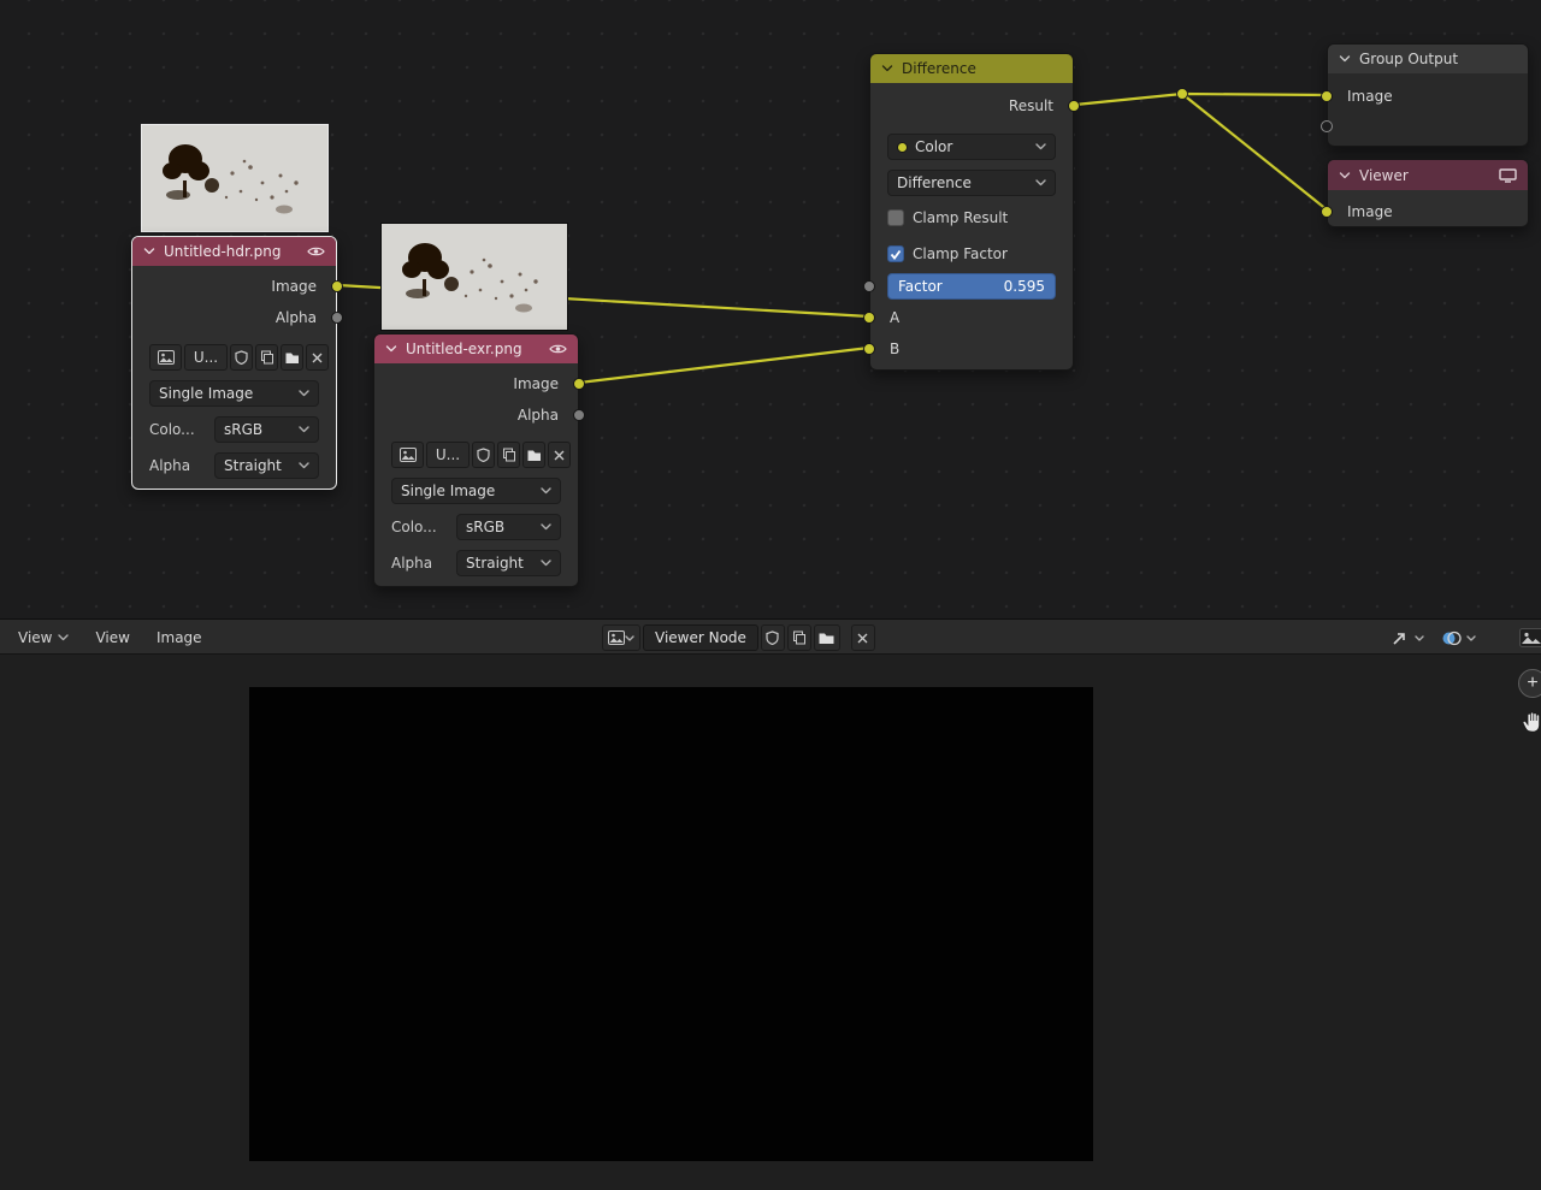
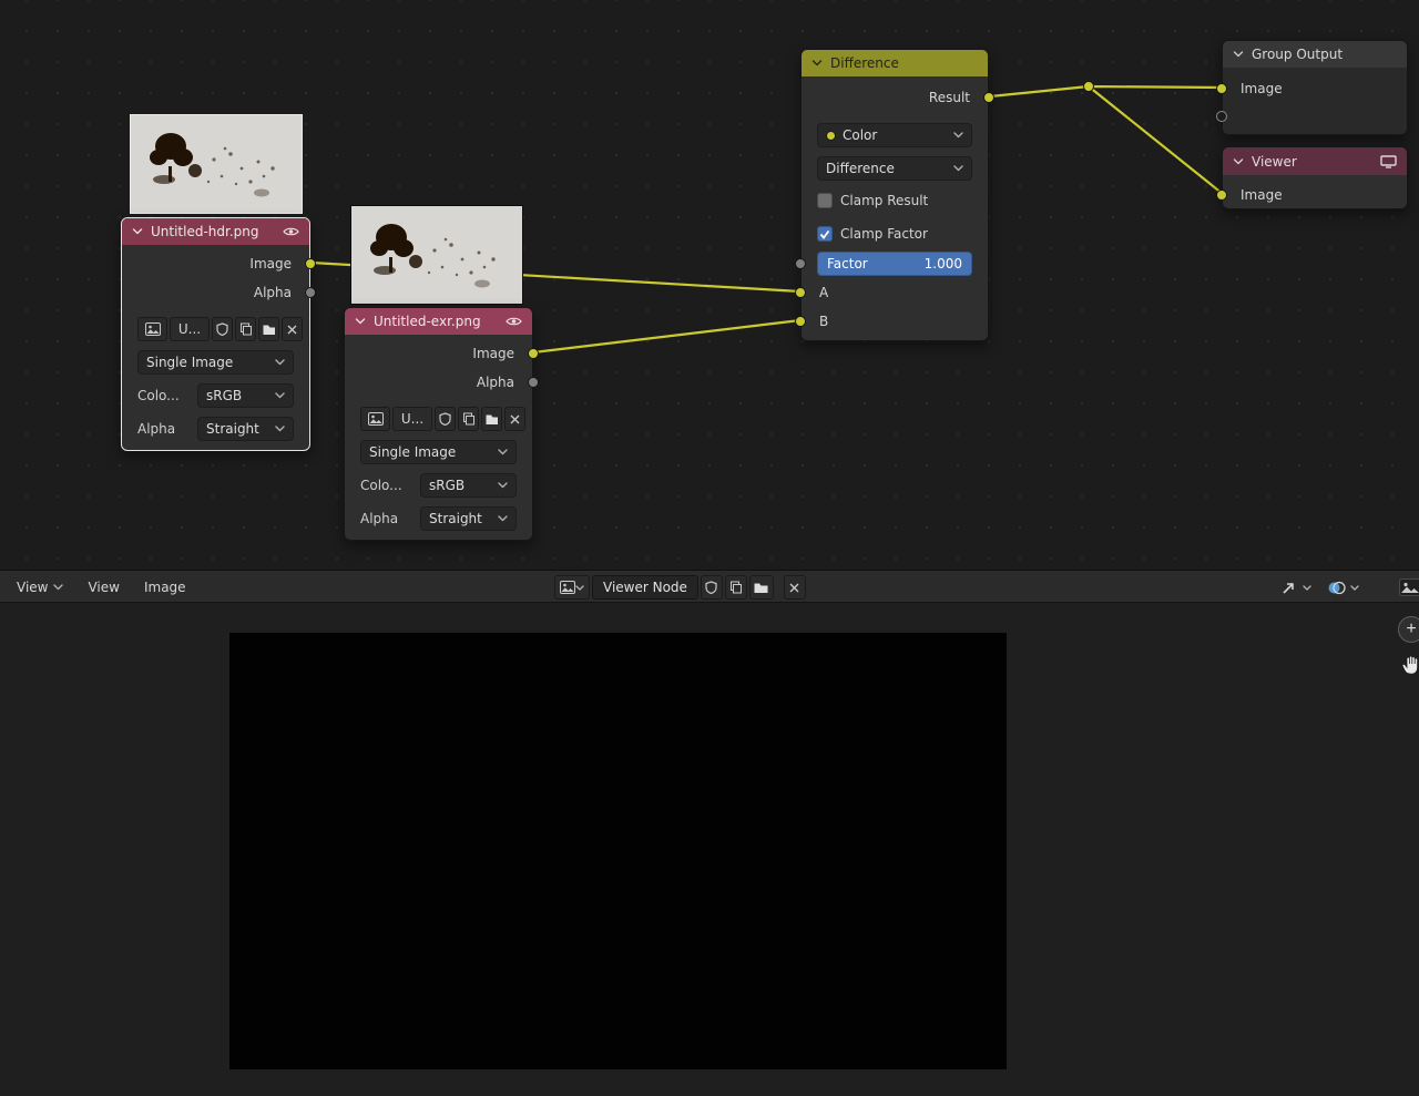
  Untitled-hdr.png
  Image
  Alpha
  U...
  Single Image
  Colo...
  sRGB
  Alpha
  Straight
  Untitled-exr.png
  Image
  Alpha
  U...
  Single Image
  Colo...
  sRGB
  Alpha
  Straight
  Difference
  Result
  Color
  Difference
  Clamp Result
  Clamp Factor
  Factor
- 0.595
+ 1.000
  A
  B
  Group Output
  Image
  Viewer
  Image
  View
  View
  Image
  Viewer Node
  +
